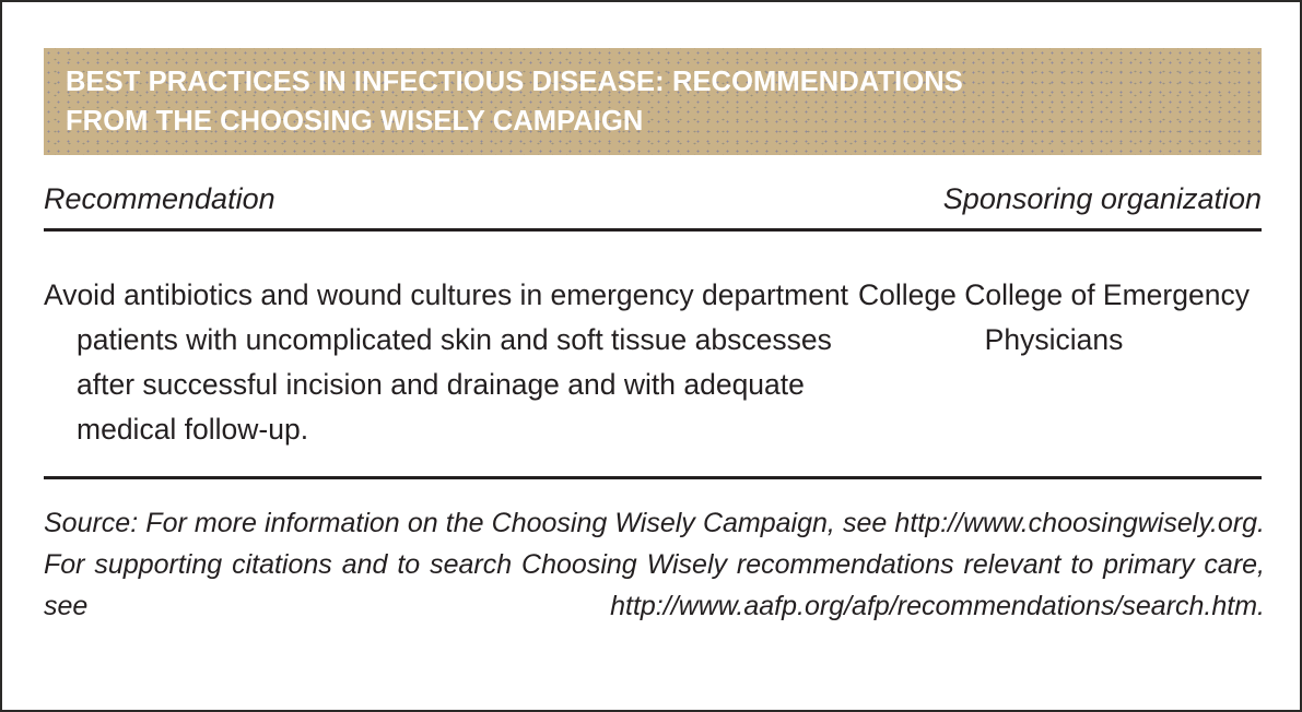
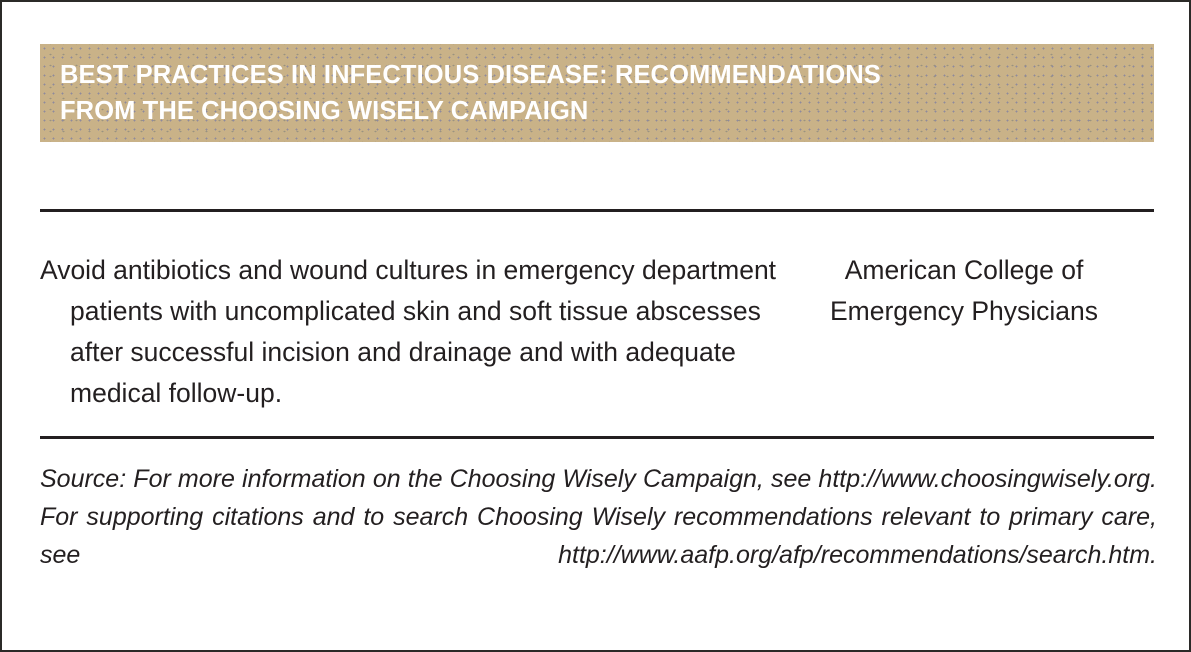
  BEST PRACTICES IN INFECTIOUS DISEASE: RECOMMENDATIONS
  FROM THE CHOOSING WISELY CAMPAIGN
- Recommendation
- Sponsoring organization
  Avoid antibiotics and wound cultures in emergency department patients with uncomplicated skin and soft tissue abscesses after successful incision and drainage and with adequate medical follow-up.
- College College of Emergency Physicians
+ American College of Emergency Physicians
  Source: For more information on the Choosing Wisely Campaign, see http://www.choosingwisely.org. For supporting citations and to search Choosing Wisely recommendations relevant to primary care, see http://www.aafp.org/afp/recommendations/search.htm.
